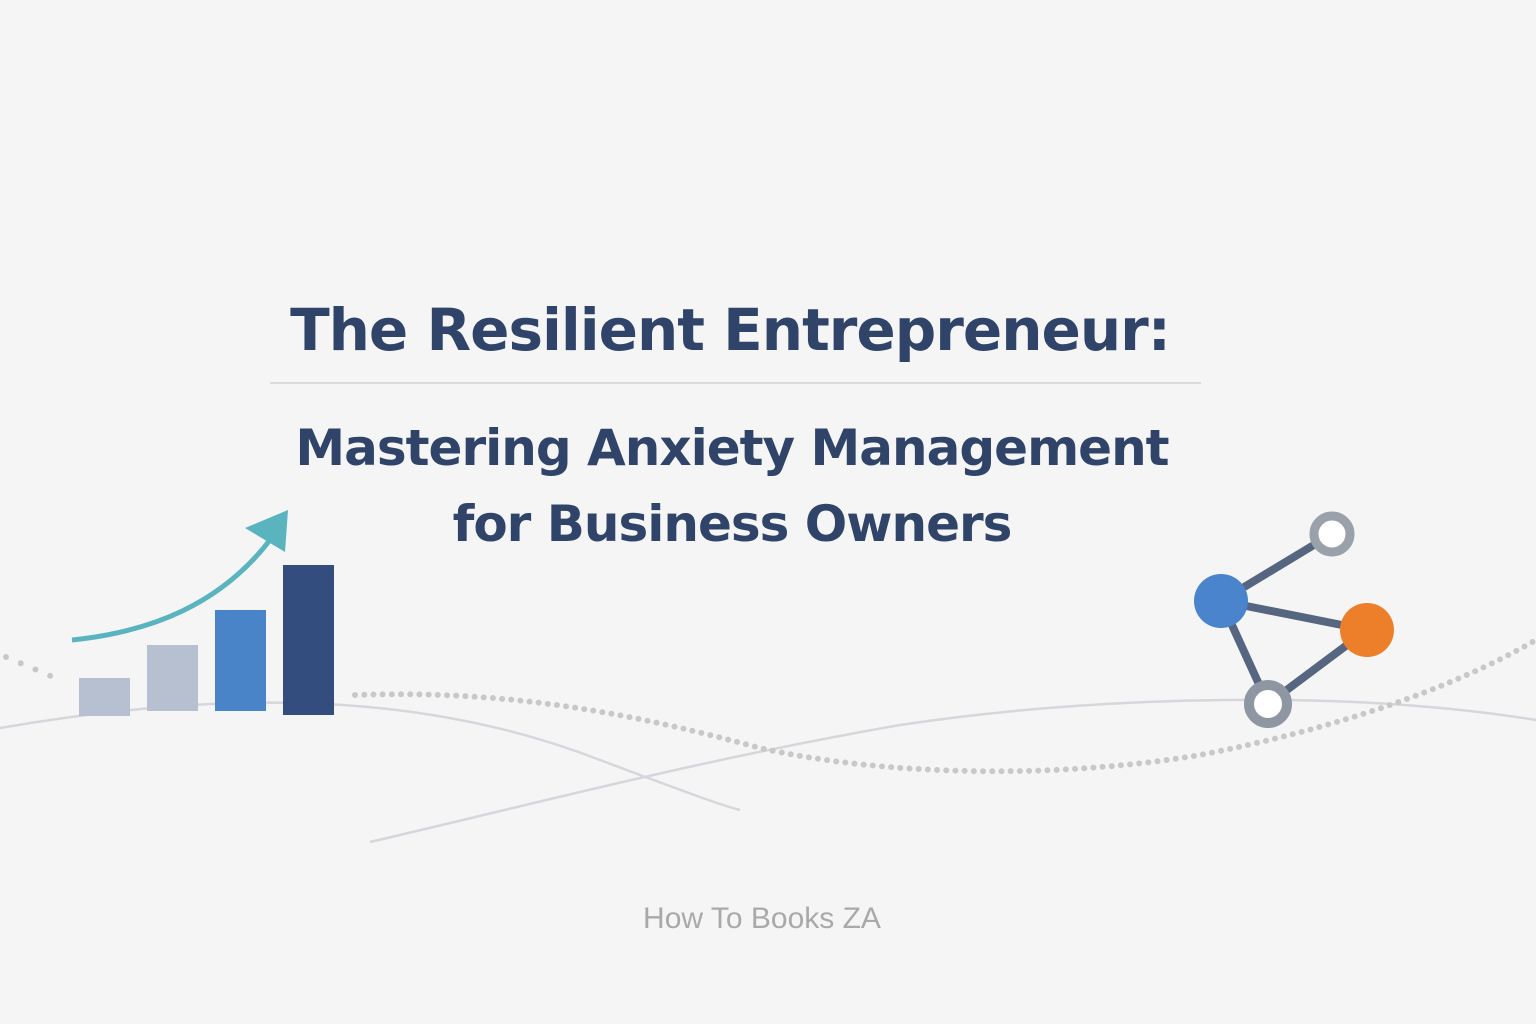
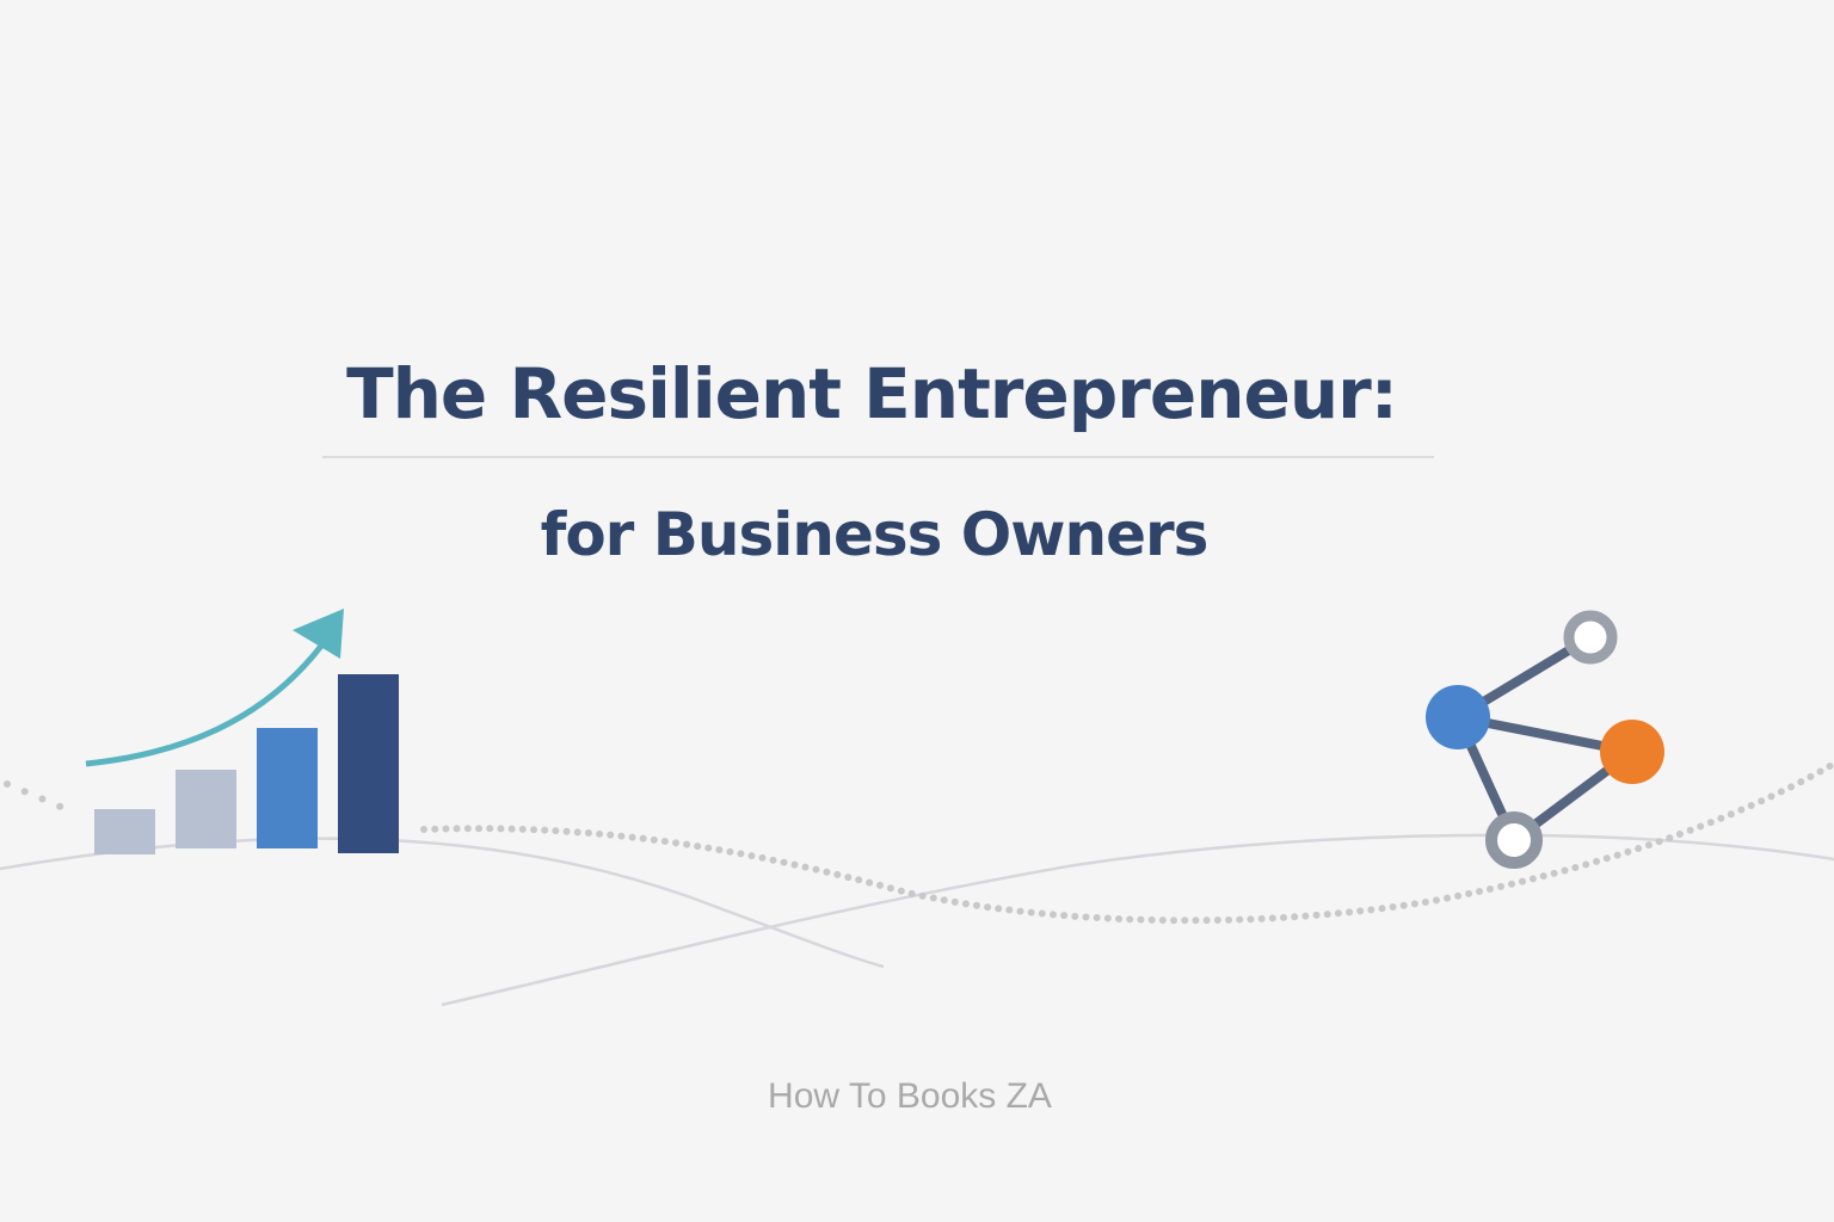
  The Resilient Entrepreneur:
- Mastering Anxiety Management
  for Business Owners
  How To Books ZA
